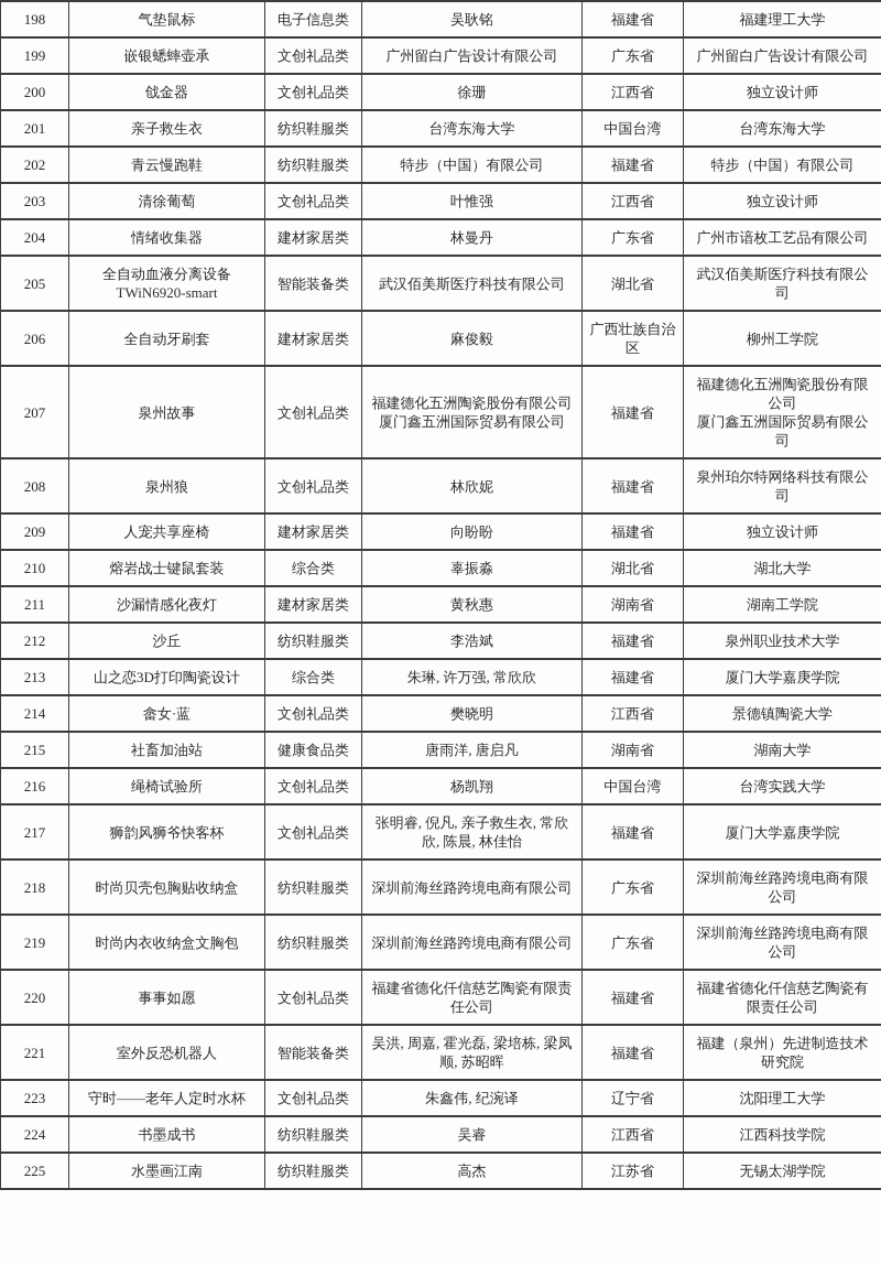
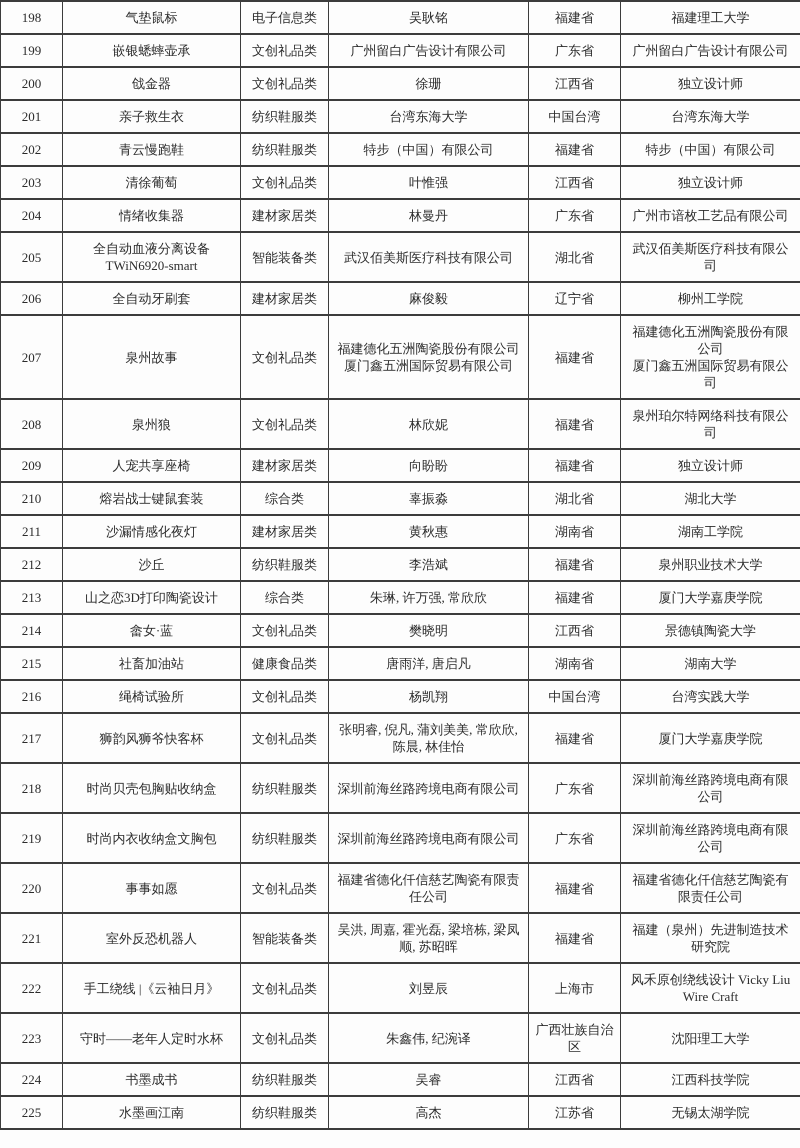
  198	气垫鼠标	电子信息类	吴耿铭	福建省	福建理工大学
  199	嵌银蟋蟀壶承	文创礼品类	广州留白广告设计有限公司	广东省	广州留白广告设计有限公司
  200	戗金器	文创礼品类	徐珊	江西省	独立设计师
  201	亲子救生衣	纺织鞋服类	台湾东海大学	中国台湾	台湾东海大学
  202	青云慢跑鞋	纺织鞋服类	特步（中国）有限公司	福建省	特步（中国）有限公司
  203	清徐葡萄	文创礼品类	叶惟强	江西省	独立设计师
  204	情绪收集器	建材家居类	林曼丹	广东省	广州市谙枚工艺品有限公司
  205	全自动血液分离设备 TWiN6920-smart	智能装备类	武汉佰美斯医疗科技有限公司	湖北省	武汉佰美斯医疗科技有限公司
- 206	全自动牙刷套	建材家居类	麻俊毅	广西壮族自治区	柳州工学院
+ 206	全自动牙刷套	建材家居类	麻俊毅	辽宁省	柳州工学院
  207	泉州故事	文创礼品类	福建德化五洲陶瓷股份有限公司 厦门鑫五洲国际贸易有限公司	福建省	福建德化五洲陶瓷股份有限公司 厦门鑫五洲国际贸易有限公司
  208	泉州狼	文创礼品类	林欣妮	福建省	泉州珀尔特网络科技有限公司
  209	人宠共享座椅	建材家居类	向盼盼	福建省	独立设计师
  210	熔岩战士键鼠套装	综合类	辜振淼	湖北省	湖北大学
  211	沙漏情感化夜灯	建材家居类	黄秋惠	湖南省	湖南工学院
  212	沙丘	纺织鞋服类	李浩斌	福建省	泉州职业技术大学
  213	山之恋3D打印陶瓷设计	综合类	朱琳, 许万强, 常欣欣	福建省	厦门大学嘉庚学院
  214	畲女·蓝	文创礼品类	樊晓明	江西省	景德镇陶瓷大学
  215	社畜加油站	健康食品类	唐雨洋, 唐启凡	湖南省	湖南大学
  216	绳椅试验所	文创礼品类	杨凯翔	中国台湾	台湾实践大学
- 217	狮韵风狮爷快客杯	文创礼品类	张明睿, 倪凡, 亲子救生衣, 常欣欣, 陈晨, 林佳怡	福建省	厦门大学嘉庚学院
+ 217	狮韵风狮爷快客杯	文创礼品类	张明睿, 倪凡, 蒲刘美美, 常欣欣, 陈晨, 林佳怡	福建省	厦门大学嘉庚学院
  218	时尚贝壳包胸贴收纳盒	纺织鞋服类	深圳前海丝路跨境电商有限公司	广东省	深圳前海丝路跨境电商有限公司
  219	时尚内衣收纳盒文胸包	纺织鞋服类	深圳前海丝路跨境电商有限公司	广东省	深圳前海丝路跨境电商有限公司
  220	事事如愿	文创礼品类	福建省德化仟信慈艺陶瓷有限责任公司	福建省	福建省德化仟信慈艺陶瓷有限责任公司
  221	室外反恐机器人	智能装备类	吴洪, 周嘉, 霍光磊, 梁培栋, 梁凤顺, 苏昭晖	福建省	福建（泉州）先进制造技术研究院
+ 222	手工绕线 |《云袖日月》	文创礼品类	刘昱辰	上海市	风禾原创绕线设计 Vicky Liu Wire Craft
- 223	守时——老年人定时水杯	文创礼品类	朱鑫伟, 纪涴译	辽宁省	沈阳理工大学
+ 223	守时——老年人定时水杯	文创礼品类	朱鑫伟, 纪涴译	广西壮族自治区	沈阳理工大学
  224	书墨成书	纺织鞋服类	吴睿	江西省	江西科技学院
  225	水墨画江南	纺织鞋服类	高杰	江苏省	无锡太湖学院
